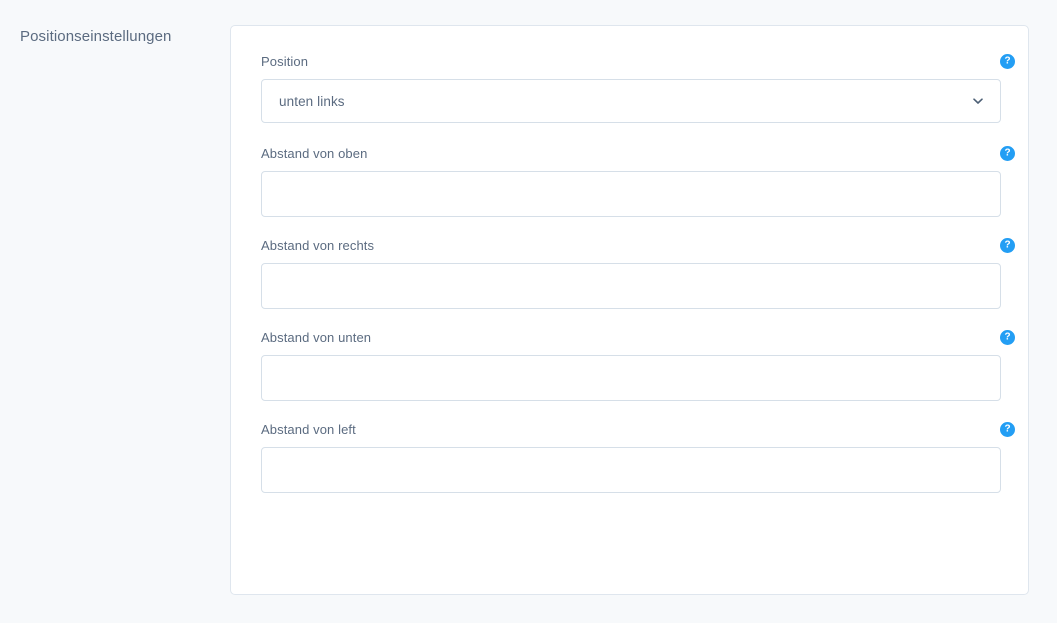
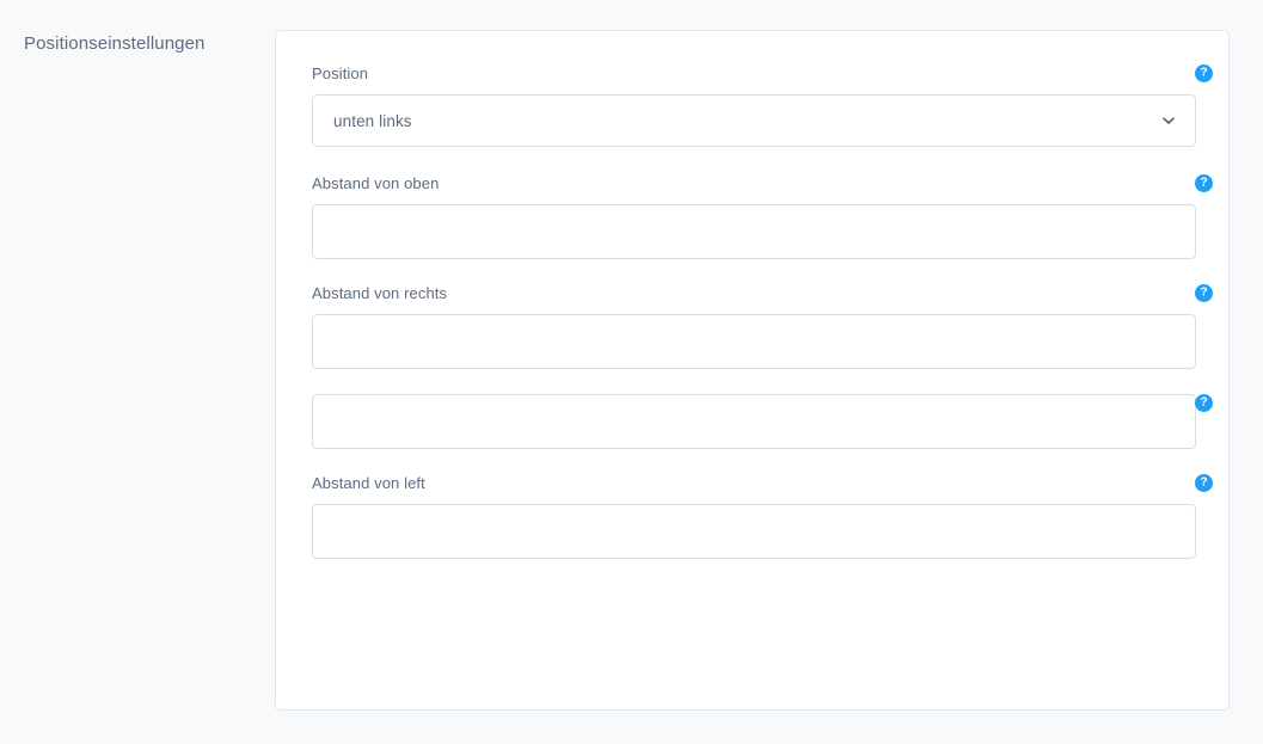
  Positionseinstellungen
  Position
  ?
  unten links
  Abstand von oben
  ?
  Abstand von rechts
  ?
- Abstand von unten
  ?
  Abstand von left
  ?
